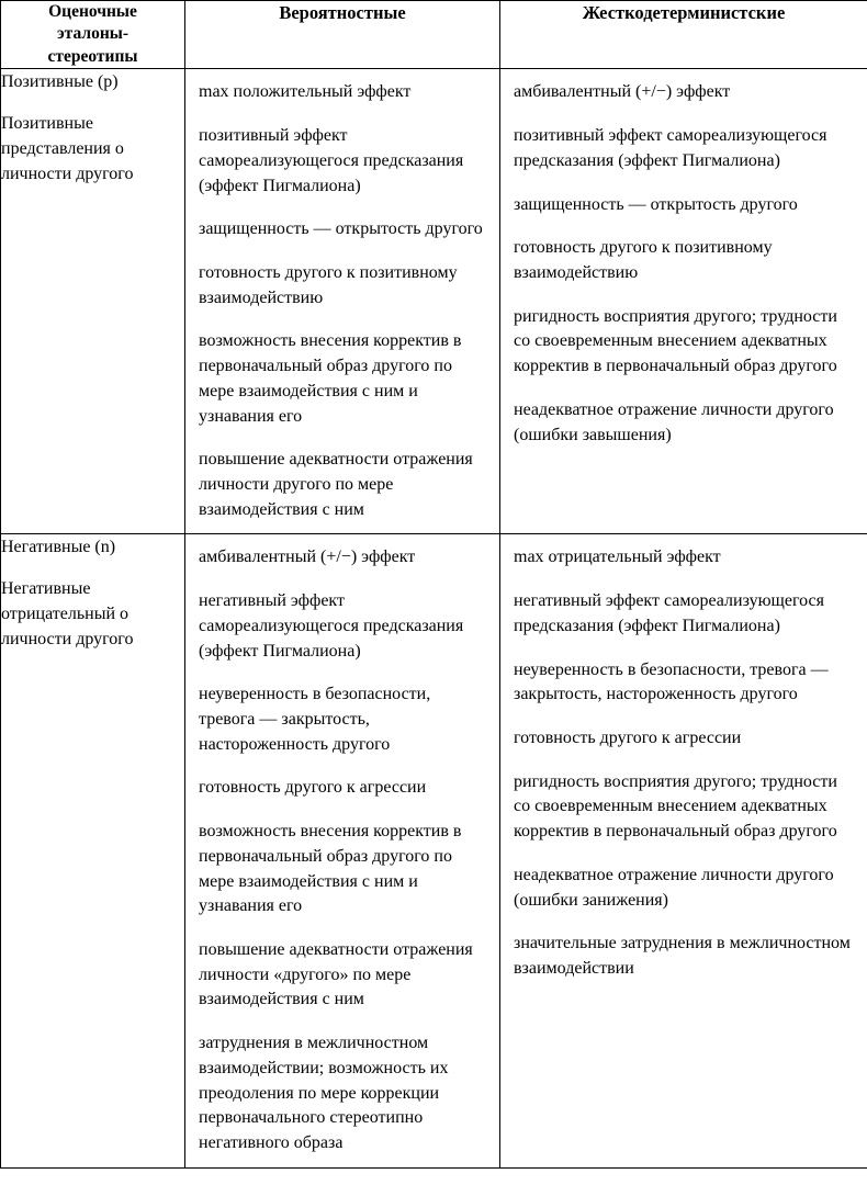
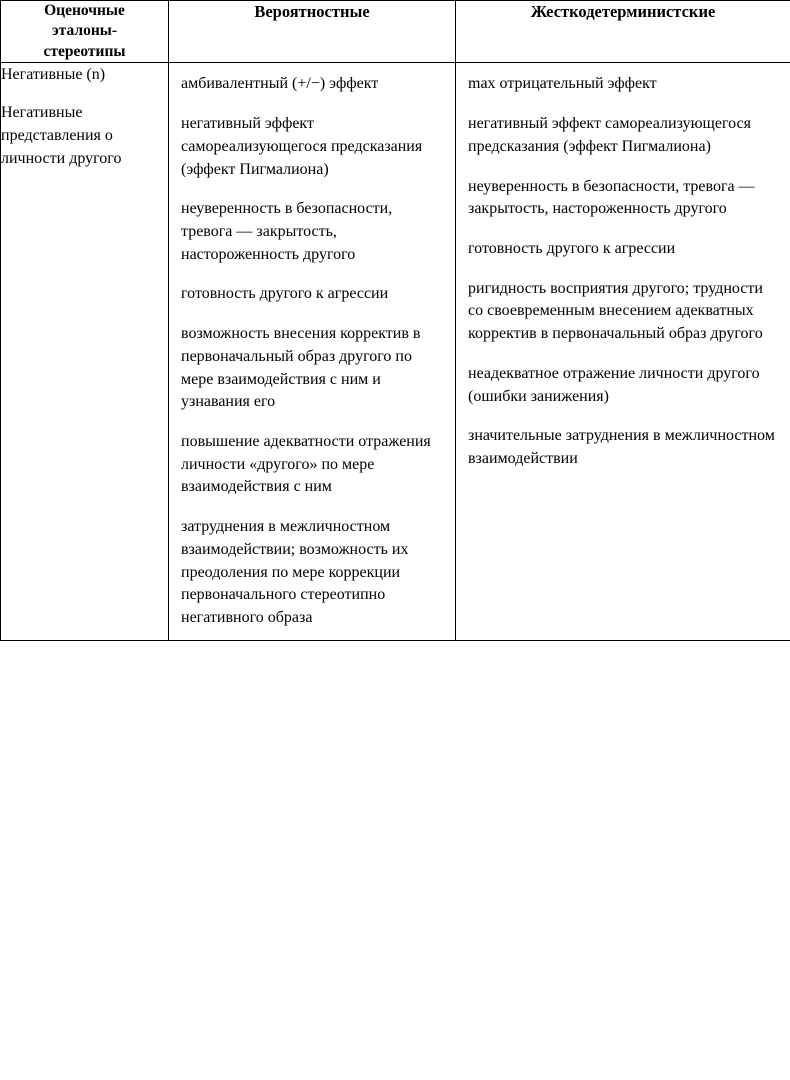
  Оценочные эталоны-стереотипы	Вероятностные	Жесткодетерминистские
- Позитивные (p) Позитивные представления о личности другого	max положительный эффект позитивный эффект самореализующегося предсказания (эффект Пигмалиона) защищенность — открытость другого готовность другого к позитивному взаимодействию возможность внесения корректив в первоначальный образ другого по мере взаимодействия с ним и узнавания его повышение адекватности отражения личности другого по мере взаимодействия с ним	амбивалентный (+/−) эффект позитивный эффект самореализующегося предсказания (эффект Пигмалиона) защищенность — открытость другого готовность другого к позитивному взаимодействию ригидность восприятия другого; трудности со своевременным внесением адекватных корректив в первоначальный образ другого неадекватное отражение личности другого (ошибки завышения)
- Негативные (n) Негативные отрицательный о личности другого	амбивалентный (+/−) эффект негативный эффект самореализующегося предсказания (эффект Пигмалиона) неуверенность в безопасности, тревога — закрытость, настороженность другого готовность другого к агрессии возможность внесения корректив в первоначальный образ другого по мере взаимодействия с ним и узнавания его повышение адекватности отражения личности «другого» по мере взаимодействия с ним затруднения в межличностном взаимодействии; возможность их преодоления по мере коррекции первоначального стереотипно негативного образа	max отрицательный эффект негативный эффект самореализующегося предсказания (эффект Пигмалиона) неуверенность в безопасности, тревога — закрытость, настороженность другого готовность другого к агрессии ригидность восприятия другого; трудности со своевременным внесением адекватных корректив в первоначальный образ другого неадекватное отражение личности другого (ошибки занижения) значительные затруднения в межличностном взаимодействии
+ Негативные (n) Негативные представления о личности другого	амбивалентный (+/−) эффект негативный эффект самореализующегося предсказания (эффект Пигмалиона) неуверенность в безопасности, тревога — закрытость, настороженность другого готовность другого к агрессии возможность внесения корректив в первоначальный образ другого по мере взаимодействия с ним и узнавания его повышение адекватности отражения личности «другого» по мере взаимодействия с ним затруднения в межличностном взаимодействии; возможность их преодоления по мере коррекции первоначального стереотипно негативного образа	max отрицательный эффект негативный эффект самореализующегося предсказания (эффект Пигмалиона) неуверенность в безопасности, тревога — закрытость, настороженность другого готовность другого к агрессии ригидность восприятия другого; трудности со своевременным внесением адекватных корректив в первоначальный образ другого неадекватное отражение личности другого (ошибки занижения) значительные затруднения в межличностном взаимодействии
